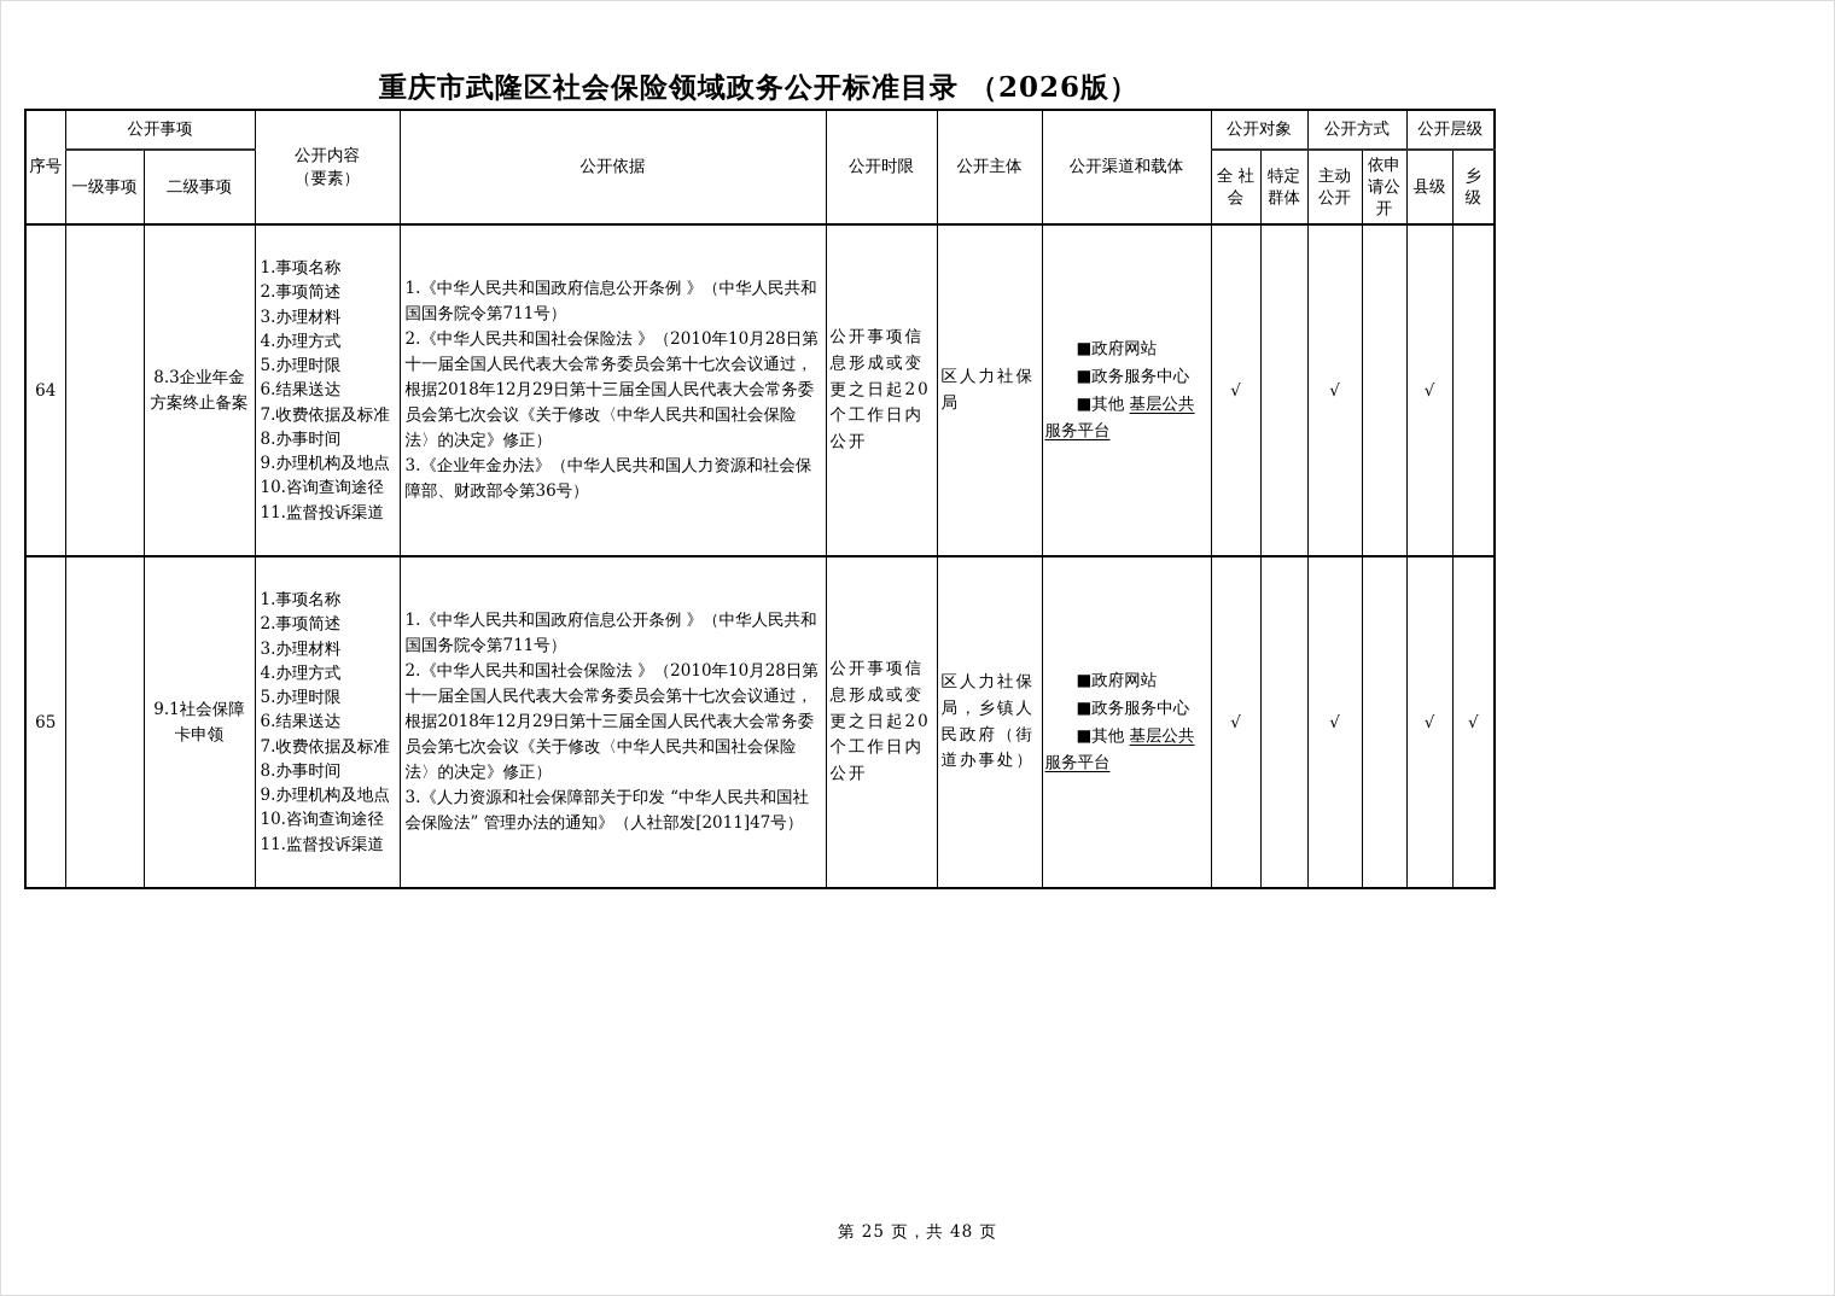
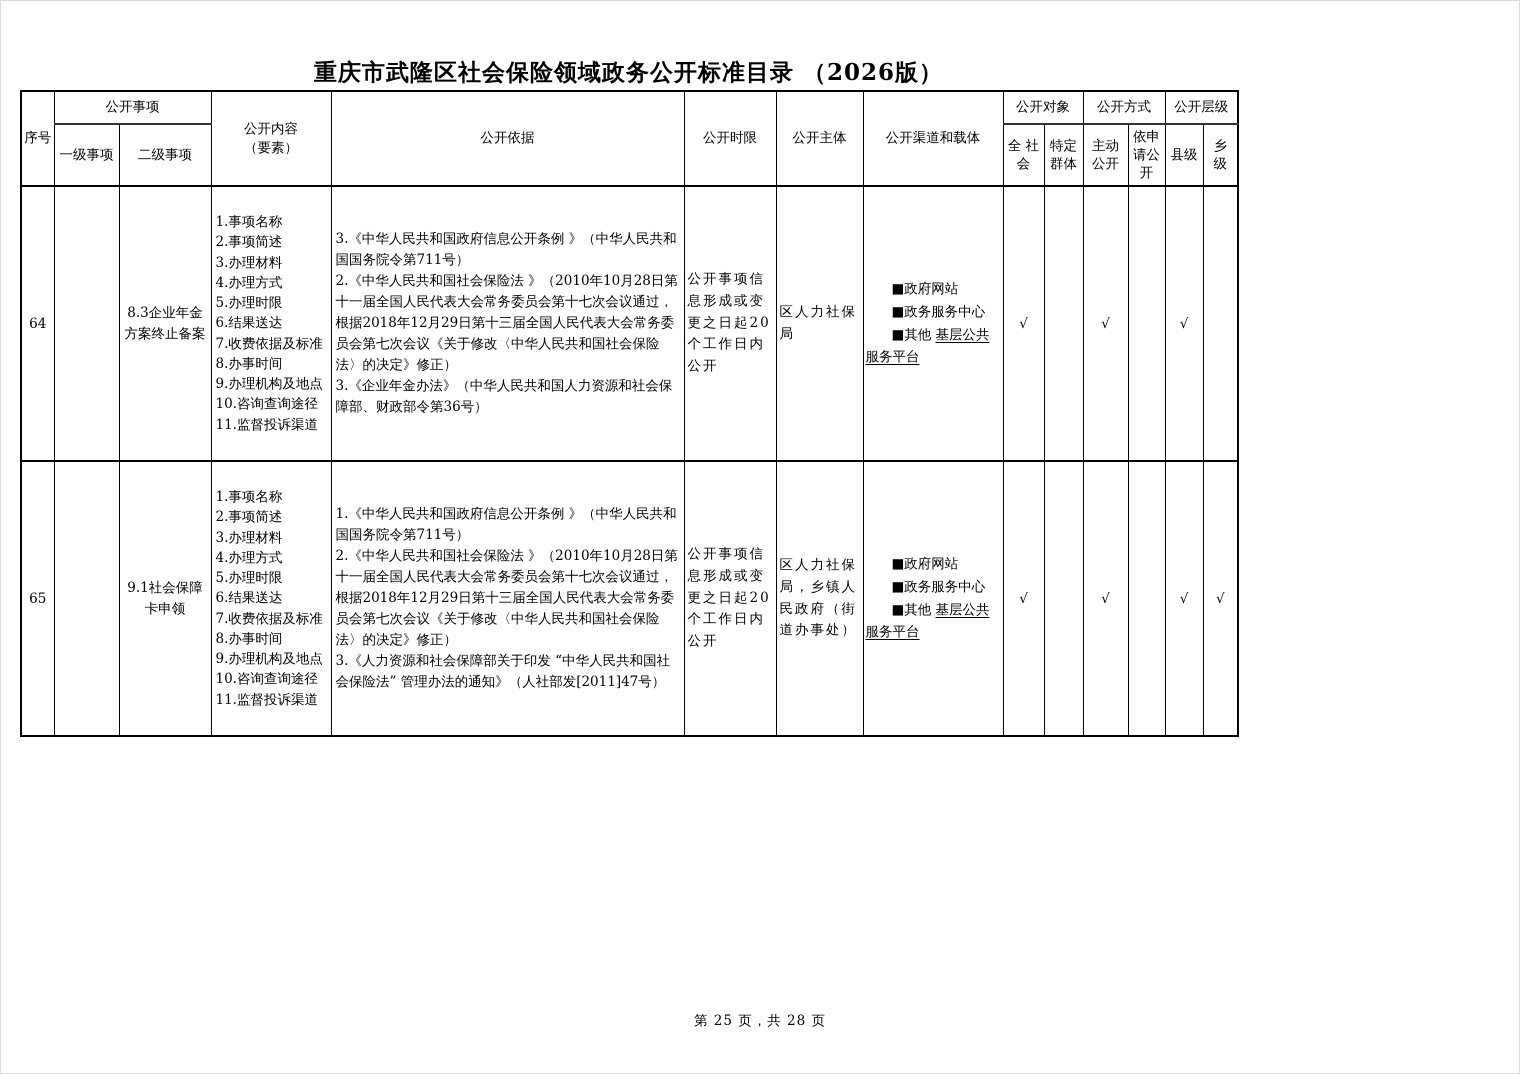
  重庆市武隆区社会保险领域政务公开标准目录 （2026版）
  序号	公开事项	公开内容 （要素）	公开依据	公开时限	公开主体	公开渠道和载体	公开对象	公开方式	公开层级
  一级事项	二级事项	全 社会	特定群体	主动公开	依申请公开	县级	乡级
- 64		8.3企业年金方案终止备案	1.事项名称 2.事项简述 3.办理材料 4.办理方式 5.办理时限 6.结果送达 7.收费依据及标准 8.办事时间 9.办理机构及地点 10.咨询查询途径 11.监督投诉渠道	1.《中华人民共和国政府信息公开条例 》（中华人民共和国国务院令第711号） 2.《中华人民共和国社会保险法 》（2010年10月28日第十一届全国人民代表大会常务委员会第十七次会议通过，根据2018年12月29日第十三届全国人民代表大会常务委员会第七次会议《关于修改〈中华人民共和国社会保险法〉的决定》修正） 3.《企业年金办法》（中华人民共和国人力资源和社会保障部、财政部令第36号）	公开事项信息形成或变更之日起20个工作日内公开	区人力社保局	■政府网站 ■政务服务中心 ■其他 基层公共服务平台	√		√		√
+ 64		8.3企业年金方案终止备案	1.事项名称 2.事项简述 3.办理材料 4.办理方式 5.办理时限 6.结果送达 7.收费依据及标准 8.办事时间 9.办理机构及地点 10.咨询查询途径 11.监督投诉渠道	3.《中华人民共和国政府信息公开条例 》（中华人民共和国国务院令第711号） 2.《中华人民共和国社会保险法 》（2010年10月28日第十一届全国人民代表大会常务委员会第十七次会议通过，根据2018年12月29日第十三届全国人民代表大会常务委员会第七次会议《关于修改〈中华人民共和国社会保险法〉的决定》修正） 3.《企业年金办法》（中华人民共和国人力资源和社会保障部、财政部令第36号）	公开事项信息形成或变更之日起20个工作日内公开	区人力社保局	■政府网站 ■政务服务中心 ■其他 基层公共服务平台	√		√		√
  65		9.1社会保障卡申领	1.事项名称 2.事项简述 3.办理材料 4.办理方式 5.办理时限 6.结果送达 7.收费依据及标准 8.办事时间 9.办理机构及地点 10.咨询查询途径 11.监督投诉渠道	1.《中华人民共和国政府信息公开条例 》（中华人民共和国国务院令第711号） 2.《中华人民共和国社会保险法 》（2010年10月28日第十一届全国人民代表大会常务委员会第十七次会议通过，根据2018年12月29日第十三届全国人民代表大会常务委员会第七次会议《关于修改〈中华人民共和国社会保险法〉的决定》修正） 3.《人力资源和社会保障部关于印发 “中华人民共和国社会保险法” 管理办法的通知》（人社部发[2011]47号）	公开事项信息形成或变更之日起20个工作日内公开	区人力社保局，乡镇人民政府（街道办事处）	■政府网站 ■政务服务中心 ■其他 基层公共服务平台	√		√		√	√
- 第 25 页，共 48 页
+ 第 25 页，共 28 页
